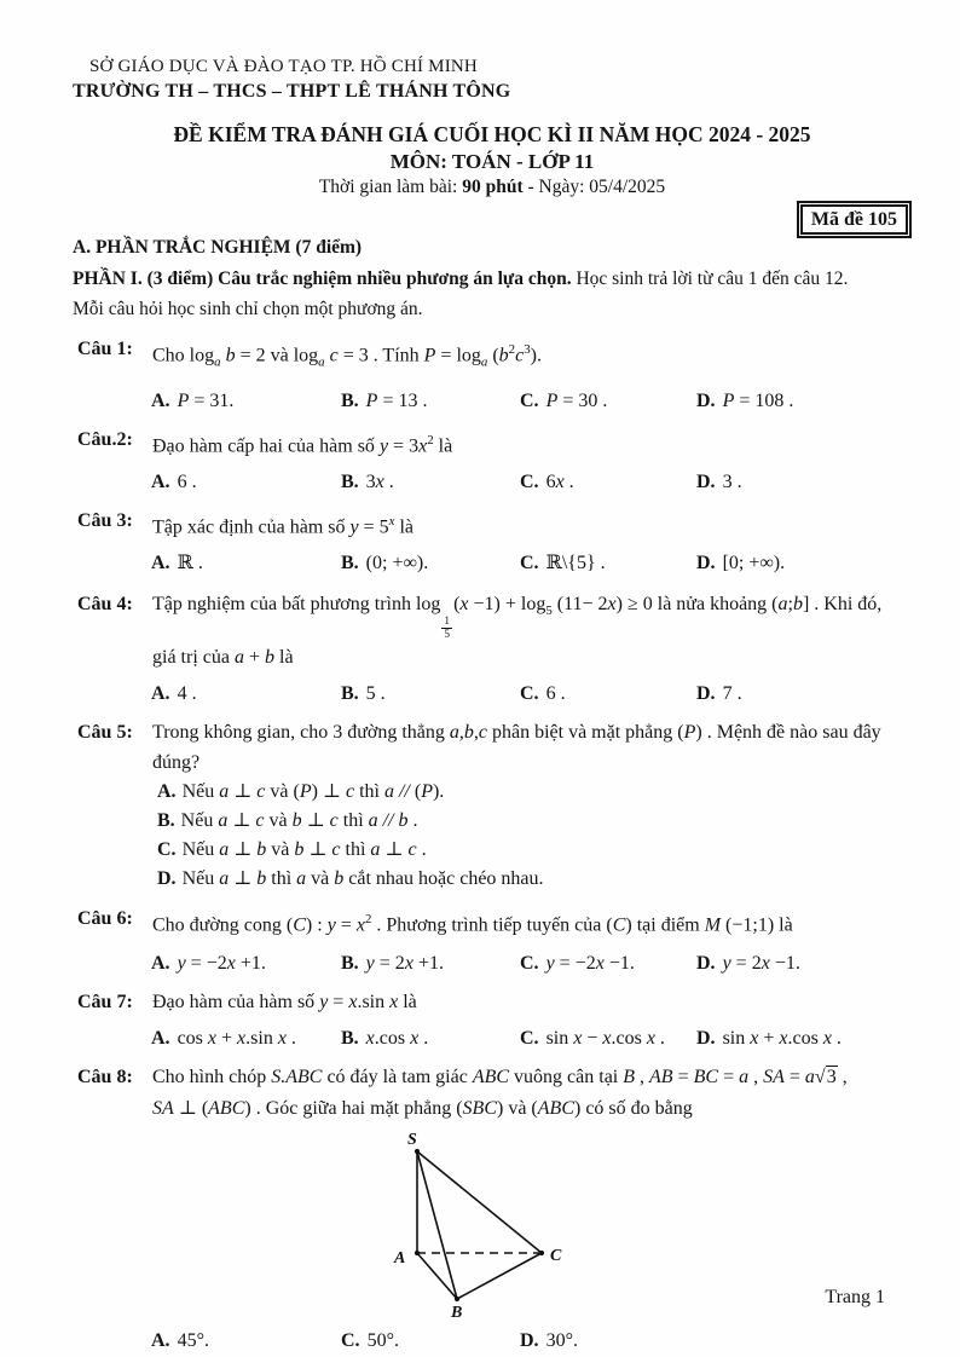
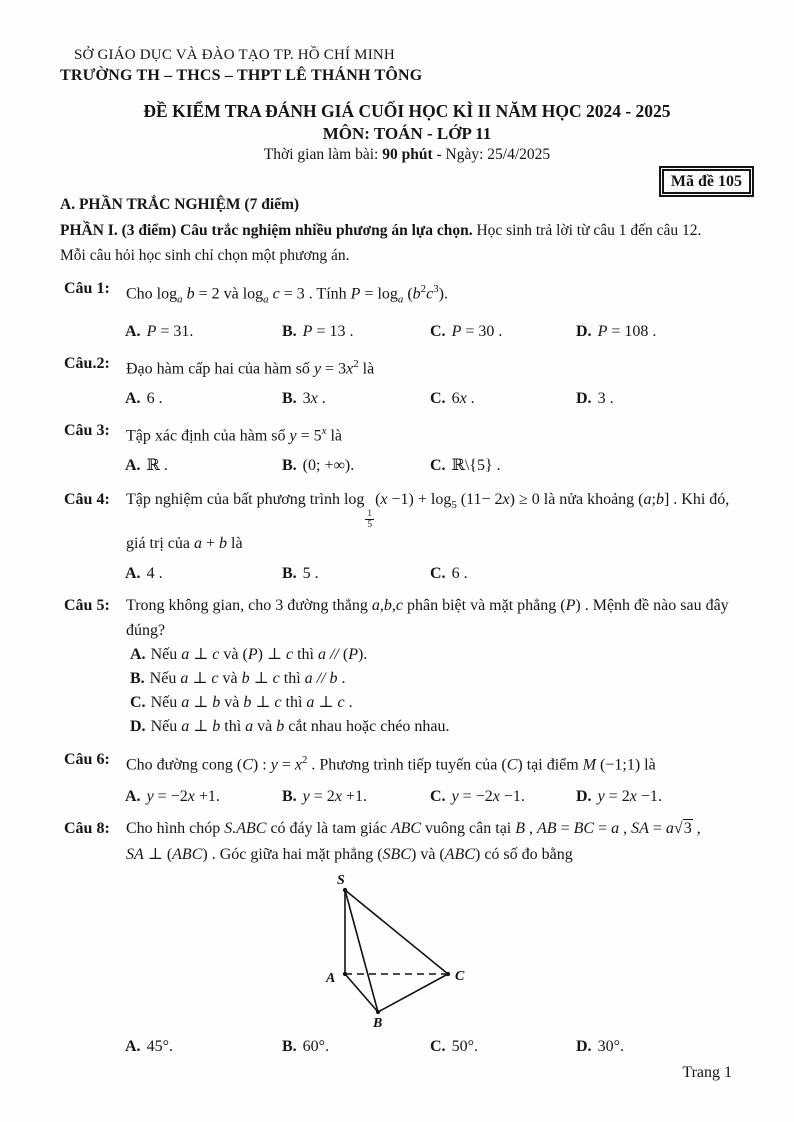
  SỞ GIÁO DỤC VÀ ĐÀO TẠO TP. HỒ CHÍ MINH
  TRƯỜNG TH – THCS – THPT LÊ THÁNH TÔNG
  ĐỀ KIỂM TRA ĐÁNH GIÁ CUỐI HỌC KÌ II NĂM HỌC 2024 - 2025
  MÔN: TOÁN - LỚP 11
- Thời gian làm bài: 90 phút - Ngày: 05/4/2025
+ Thời gian làm bài: 90 phút - Ngày: 25/4/2025
  Mã đề 105
  A. PHẦN TRẮC NGHIỆM (7 điểm)
  PHẦN I. (3 điểm) Câu trắc nghiệm nhiều phương án lựa chọn. Học sinh trả lời từ câu 1 đến câu 12.
  Mỗi câu hỏi học sinh chỉ chọn một phương án.
  Câu 1:
  Cho loga b = 2 và loga c = 3 . Tính P = loga (b2c3).
  A. P = 31.
  B. P = 13 .
  C. P = 30 .
  D. P = 108 .
  Câu.2:
  Đạo hàm cấp hai của hàm số y = 3x2 là
  A. 6 .
  B. 3x .
  C. 6x .
  D. 3 .
  Câu 3:
  Tập xác định của hàm số y = 5x là
  A. ℝ .
  B. (0; +∞).
  C. ℝ\{5} .
- D. [0; +∞).
  Câu 4:
  Tập nghiệm của bất phương trình log
  1
  5
  (x −1) + log5 (11− 2x) ≥ 0 là nửa khoảng (a;b] . Khi đó,
  giá trị của a + b là
  A. 4 .
  B. 5 .
  C. 6 .
- D. 7 .
  Câu 5:
  Trong không gian, cho 3 đường thẳng a,b,c phân biệt và mặt phẳng (P) . Mệnh đề nào sau đây
  đúng?
  A.
  Nếu a ⊥ c và (P) ⊥ c thì a // (P).
  B.
  Nếu a ⊥ c và b ⊥ c thì a // b .
  C.
  Nếu a ⊥ b và b ⊥ c thì a ⊥ c .
  D.
  Nếu a ⊥ b thì a và b cắt nhau hoặc chéo nhau.
  Câu 6:
  Cho đường cong (C) : y = x2 . Phương trình tiếp tuyến của (C) tại điểm M (−1;1) là
  A. y = −2x +1.
  B. y = 2x +1.
  C. y = −2x −1.
  D. y = 2x −1.
- Câu 7:
- Đạo hàm của hàm số y = x.sin x là
- A. cos x + x.sin x .
- B. x.cos x .
- C. sin x − x.cos x .
- D. sin x + x.cos x .
  Câu 8:
  Cho hình chóp S.ABC có đáy là tam giác ABC vuông cân tại B , AB = BC = a , SA = a√3 ,
  SA ⊥ (ABC) . Góc giữa hai mặt phẳng (SBC) và (ABC) có số đo bằng
  S
  A
  C
  B
  A. 45°.
+ B. 60°.
  C. 50°.
  D. 30°.
  Trang 1
